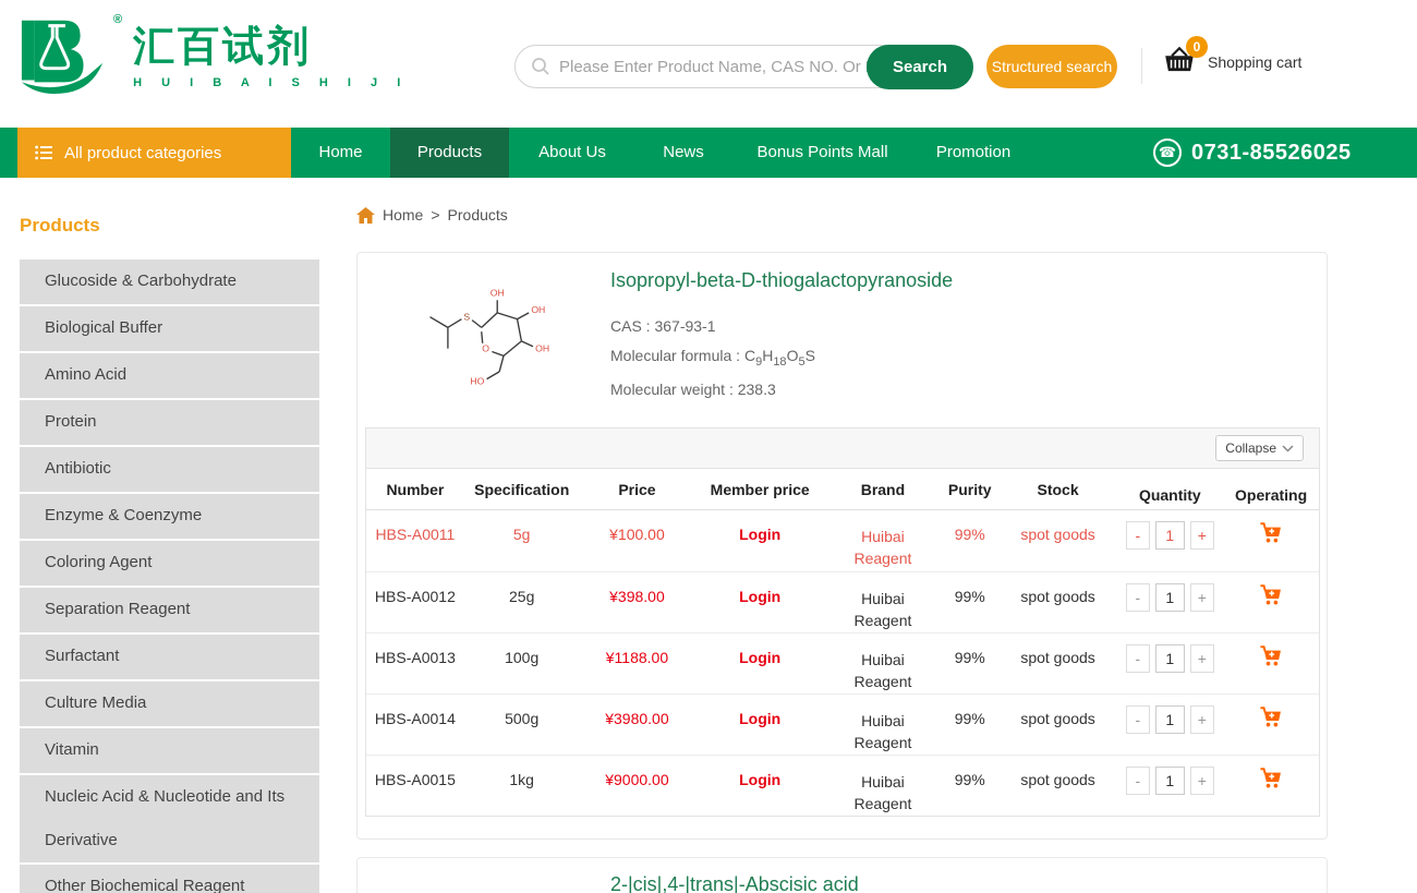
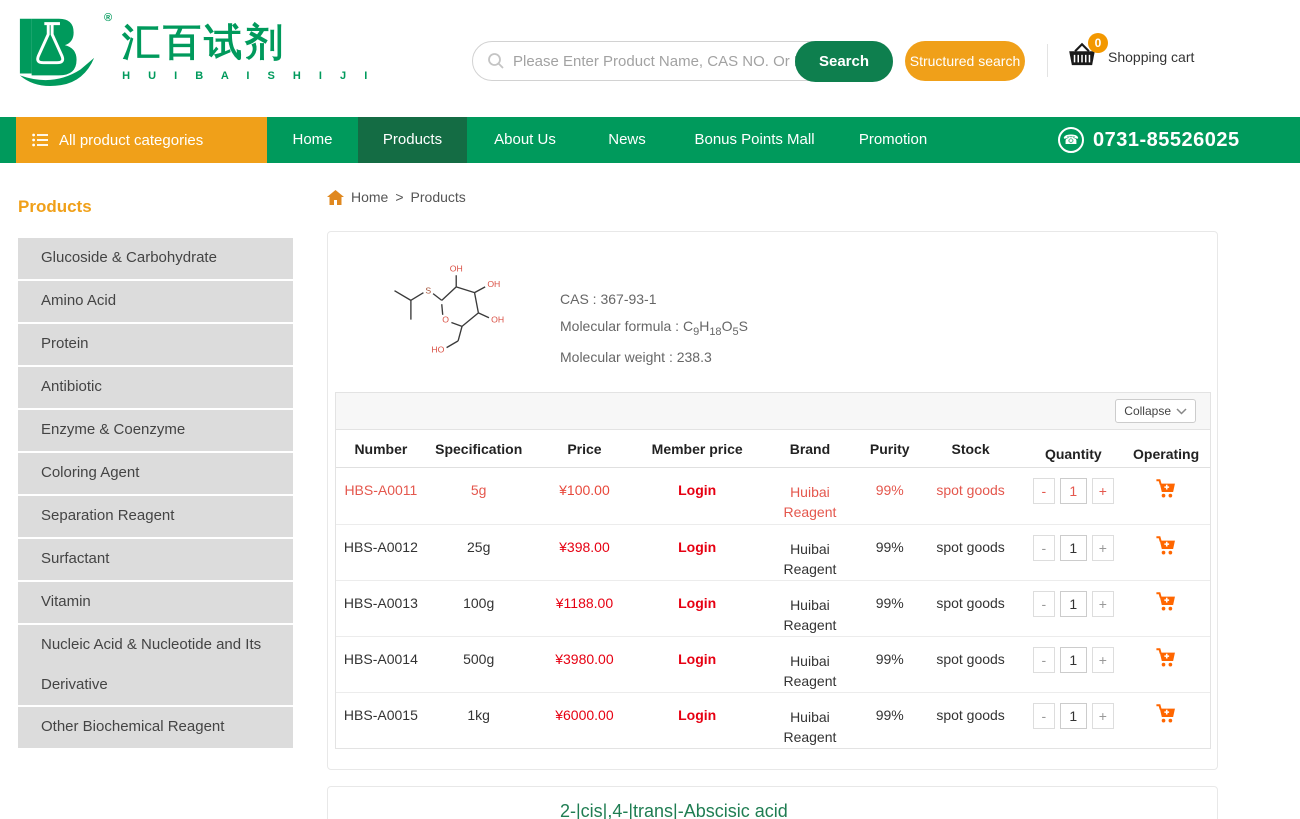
  ®
  汇百试剂
  H U I B A I S H I J I
  Please Enter Product Name, CAS NO. Or
  Search
  Structured search
  0
  Shopping cart
  All product categories
  Home
  Products
  About Us
  News
  Bonus Points Mall
  Promotion
  ☎
  0731-85526025
  Products
  Glucoside & Carbohydrate
- Biological Buffer
  Amino Acid
  Protein
  Antibiotic
  Enzyme & Coenzyme
  Coloring Agent
  Separation Reagent
  Surfactant
- Culture Media
  Vitamin
  Nucleic Acid & Nucleotide and Its Derivative
  Other Biochemical Reagent
  Home
  >
  Products
  S
  O
  OH
  OH
  OH
  HO
- Isopropyl-beta-D-thiogalactopyranoside
  CAS : 367-93-1
  Molecular formula : C9H18O5S
  Molecular weight : 238.3
  Collapse
  Number
  Specification
  Price
  Member price
  Brand
  Purity
  Stock
  Quantity
  Operating
  HBS-A0011
  5g
  ¥100.00
  Login
  Huibai
  Reagent
  99%
  spot goods
  -
  1
  +
  HBS-A0012
  25g
  ¥398.00
  Login
  Huibai
  Reagent
  99%
  spot goods
  -
  1
  +
  HBS-A0013
  100g
  ¥1188.00
  Login
  Huibai
  Reagent
  99%
  spot goods
  -
  1
  +
  HBS-A0014
  500g
  ¥3980.00
  Login
  Huibai
  Reagent
  99%
  spot goods
  -
  1
  +
  HBS-A0015
  1kg
- ¥9000.00
+ ¥6000.00
  Login
  Huibai
  Reagent
  99%
  spot goods
  -
  1
  +
  2-|cis|,4-|trans|-Abscisic acid
